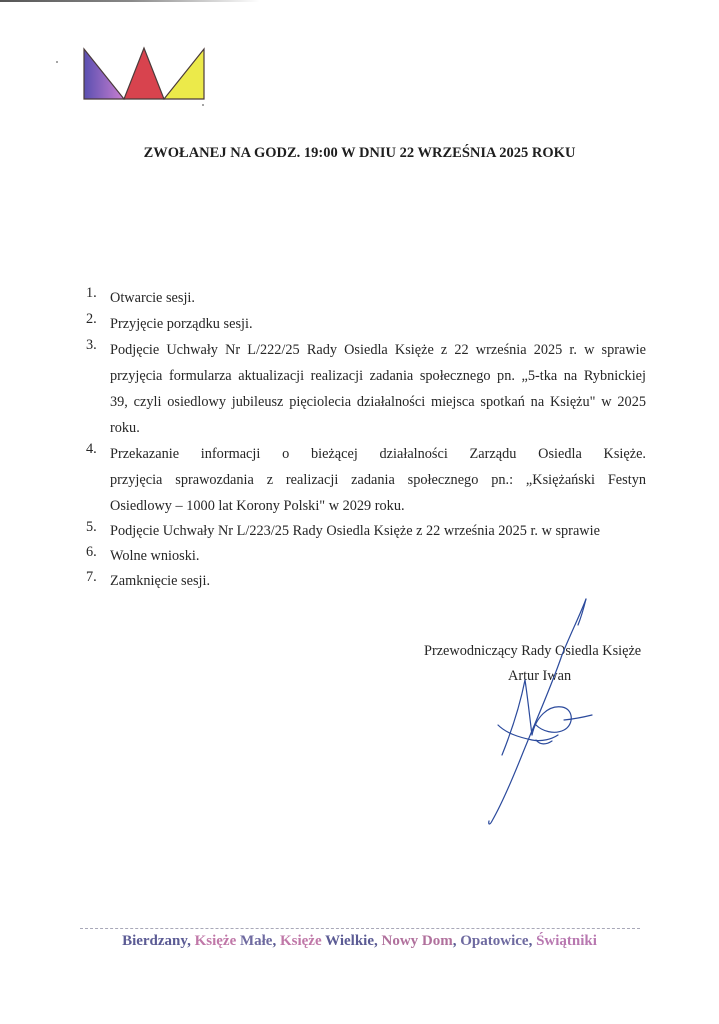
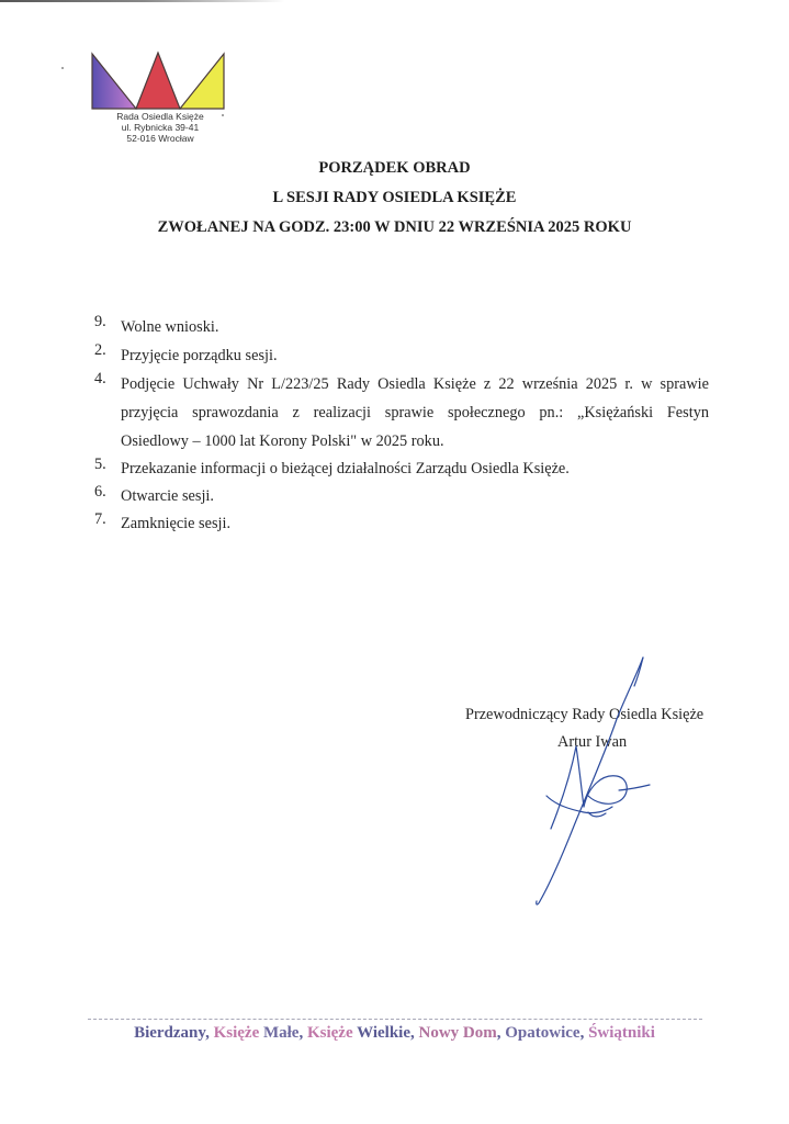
+ Rada Osiedla Księże
+ ul. Rybnicka 39-41
+ 52-016 Wrocław
+ PORZĄDEK OBRAD
+ L SESJI RADY OSIEDLA KSIĘŻE
- ZWOŁANEJ NA GODZ. 19:00 W DNIU 22 WRZEŚNIA 2025 ROKU
+ ZWOŁANEJ NA GODZ. 23:00 W DNIU 22 WRZEŚNIA 2025 ROKU
- 1.
+ 9.
- Otwarcie sesji.
+ Wolne wnioski.
  2.
  Przyjęcie porządku sesji.
- 3.
- Podjęcie Uchwały Nr L/222/25 Rady Osiedla Księże z 22 września 2025 r. w sprawie
- przyjęcia formularza aktualizacji realizacji zadania społecznego pn. „5-tka na Rybnickiej
- 39, czyli osiedlowy jubileusz pięciolecia działalności miejsca spotkań na Księżu" w 2025
- roku.
  4.
- Przekazanie informacji o bieżącej działalności Zarządu Osiedla Księże.
+ Podjęcie Uchwały Nr L/223/25 Rady Osiedla Księże z 22 września 2025 r. w sprawie
- przyjęcia sprawozdania z realizacji zadania społecznego pn.: „Księżański Festyn
+ przyjęcia sprawozdania z realizacji sprawie społecznego pn.: „Księżański Festyn
- Osiedlowy – 1000 lat Korony Polski" w 2029 roku.
+ Osiedlowy – 1000 lat Korony Polski" w 2025 roku.
  5.
- Podjęcie Uchwały Nr L/223/25 Rady Osiedla Księże z 22 września 2025 r. w sprawie
+ Przekazanie informacji o bieżącej działalności Zarządu Osiedla Księże.
  6.
- Wolne wnioski.
+ Otwarcie sesji.
  7.
  Zamknięcie sesji.
  Przewodniczący Rady Osiedla Księże
  Artur Iwan
  Bierdzany, Księże Małe, Księże Wielkie, Nowy Dom, Opatowice, Świątniki
